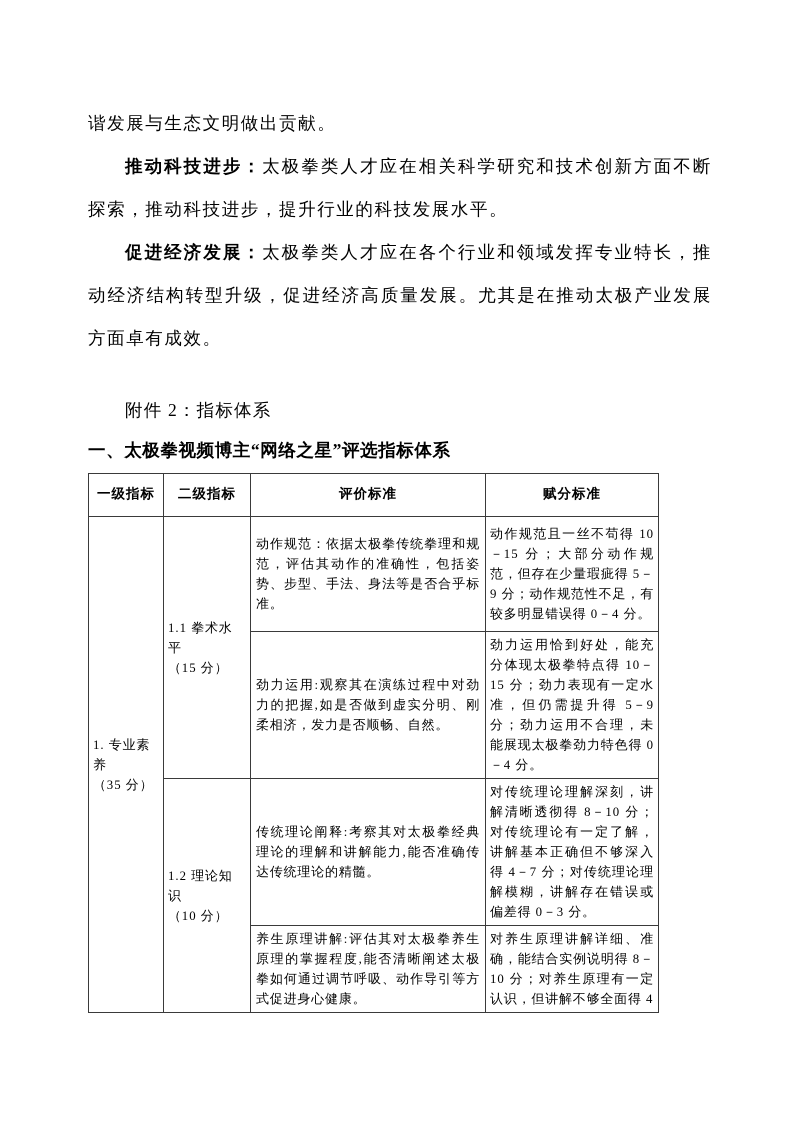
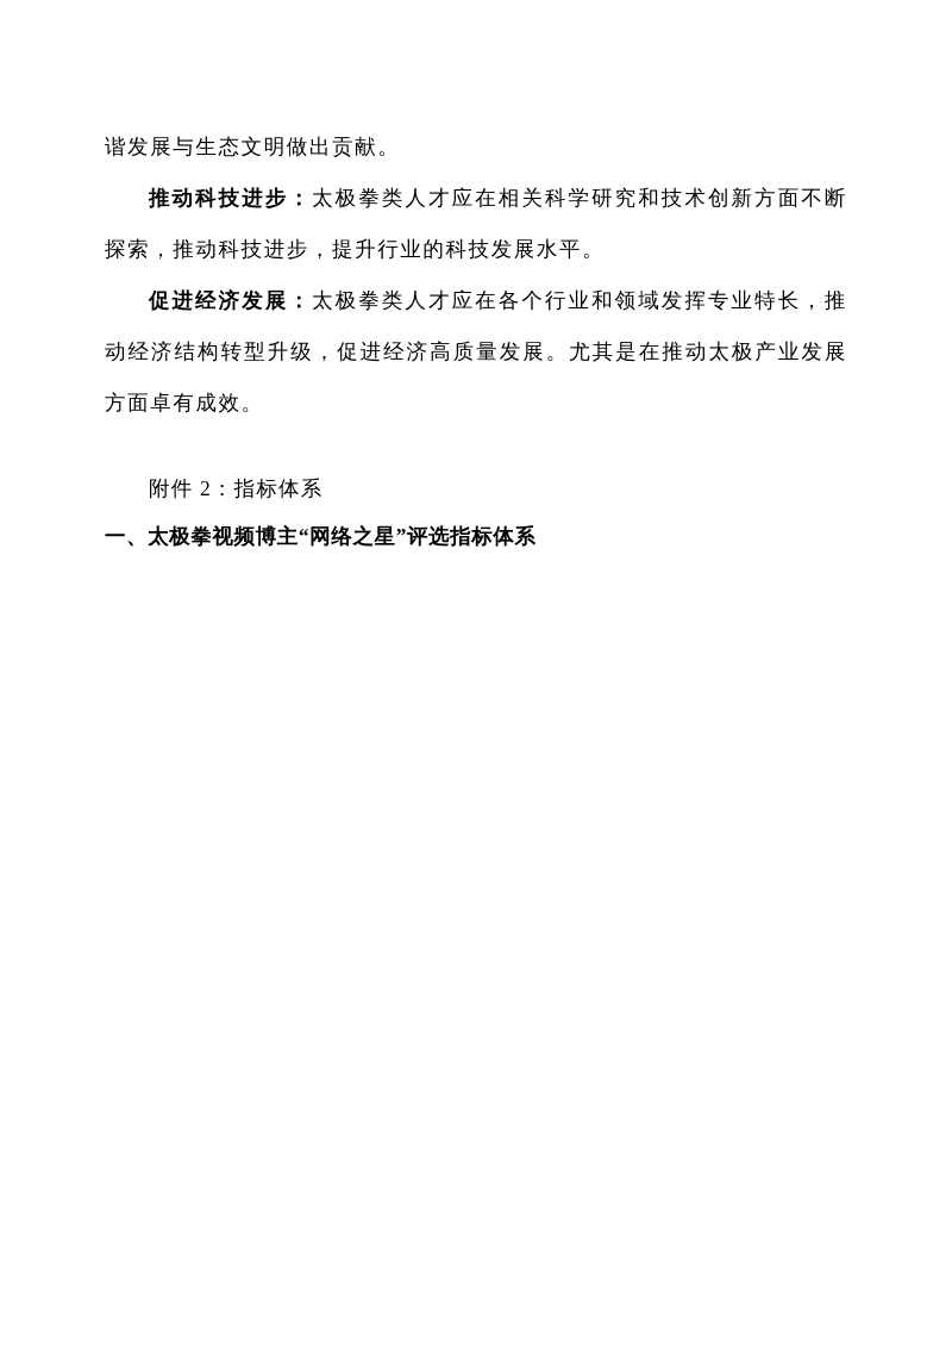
  谐发展与生态文明做出贡献。
  推动科技进步：太极拳类人才应在相关科学研究和技术创新方面不断探索，推动科技进步，提升行业的科技发展水平。
  促进经济发展：太极拳类人才应在各个行业和领域发挥专业特长，推动经济结构转型升级，促进经济高质量发展。尤其是在推动太极产业发展方面卓有成效。
  附件 2：指标体系
  一、太极拳视频博主“网络之星”评选指标体系
- 一级指标	二级指标	评价标准	赋分标准
- 1. 专业素养 （35 分）	1.1 拳术水平 （15 分）	动作规范：依据太极拳传统拳理和规范，评估其动作的准确性，包括姿势、步型、手法、身法等是否合乎标准。	动作规范且一丝不苟得 10－15 分；大部分动作规范，但存在少量瑕疵得 5－9 分；动作规范性不足，有较多明显错误得 0－4 分。
- 劲力运用:观察其在演练过程中对劲力的把握,如是否做到虚实分明、刚柔相济，发力是否顺畅、自然。	劲力运用恰到好处，能充分体现太极拳特点得 10－15 分；劲力表现有一定水准，但仍需提升得 5－9 分；劲力运用不合理，未能展现太极拳劲力特色得 0－4 分。
- 1.2 理论知识 （10 分）	传统理论阐释:考察其对太极拳经典理论的理解和讲解能力,能否准确传达传统理论的精髓。	对传统理论理解深刻，讲解清晰透彻得 8－10 分；对传统理论有一定了解，讲解基本正确但不够深入得 4－7 分；对传统理论理解模糊，讲解存在错误或偏差得 0－3 分。
- 养生原理讲解:评估其对太极拳养生原理的掌握程度,能否清晰阐述太极拳如何通过调节呼吸、动作导引等方式促进身心健康。	对养生原理讲解详细、准确，能结合实例说明得 8－10 分；对养生原理有一定认识，但讲解不够全面得 4
